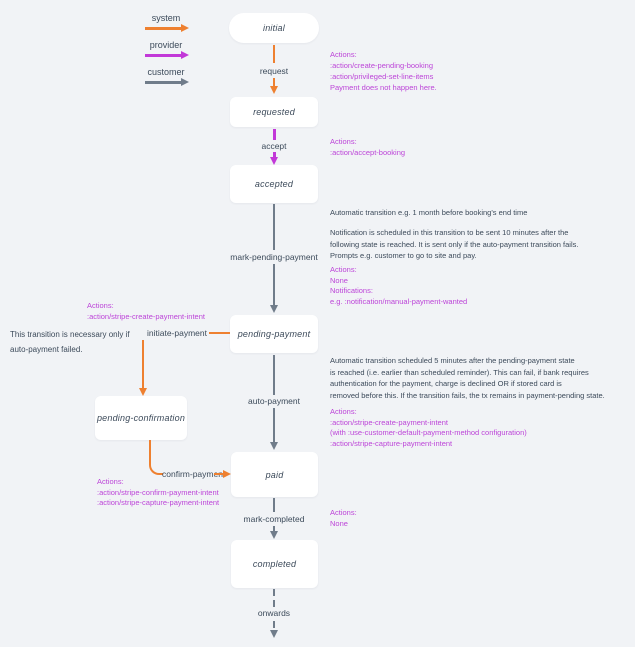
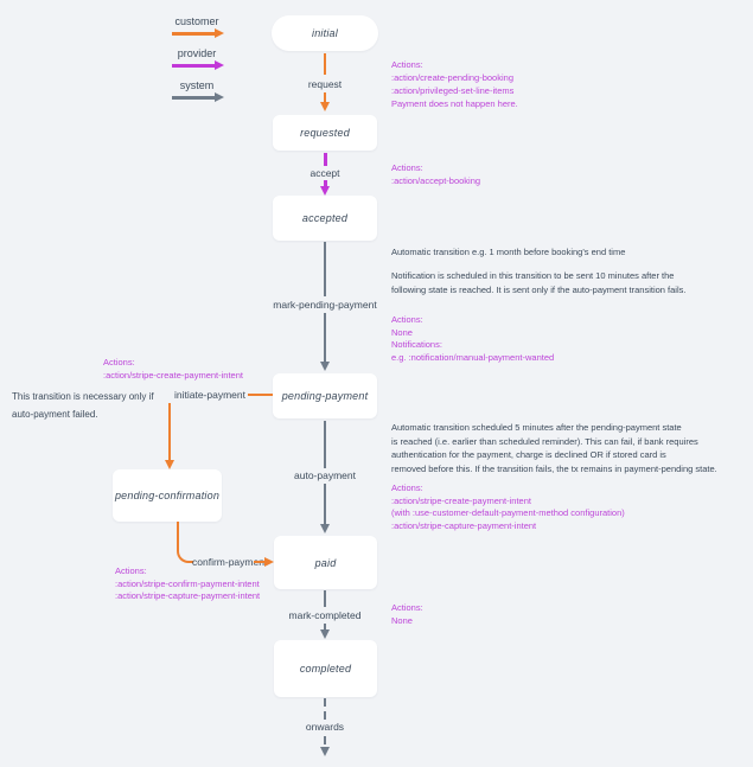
- system
+ customer
  provider
- customer
+ system
  initial
  requested
  accepted
  pending-payment
  pending-confirmation
  paid
  completed
  request
  accept
  mark-pending-payment
  auto-payment
  initiate-payment
  confirm-paymt
  mark-completed
  onwards
  Actions:
  :action/create-pending-booking
  :action/privileged-set-line-items
  Payment does not happen here.
  Actions:
  :action/accept-booking
  Automatic transition e.g. 1 month before booking's end time
  Notification is scheduled in this transition to be sent 10 minutes after the
  following state is reached. It is sent only if the auto-payment transition fails.
- Prompts e.g. customer to go to site and pay.
  Actions:
  None
  Notifications:
  e.g. :notification/manual-payment-wanted
  Actions:
  :action/stripe-create-payment-intent
  This transition is necessary only if
  auto-payment failed.
  Automatic transition scheduled 5 minutes after the pending-payment state
  is reached (i.e. earlier than scheduled reminder). This can fail, if bank requires
  authentication for the payment, charge is declined OR if stored card is
  removed before this. If the transition fails, the tx remains in payment-pending state.
  Actions:
  :action/stripe-create-payment-intent
  (with :use-customer-default-payment-method configuration)
  :action/stripe-capture-payment-intent
  Actions:
  :action/stripe-confirm-payment-intent
  :action/stripe-capture-payment-intent
  Actions:
  None
